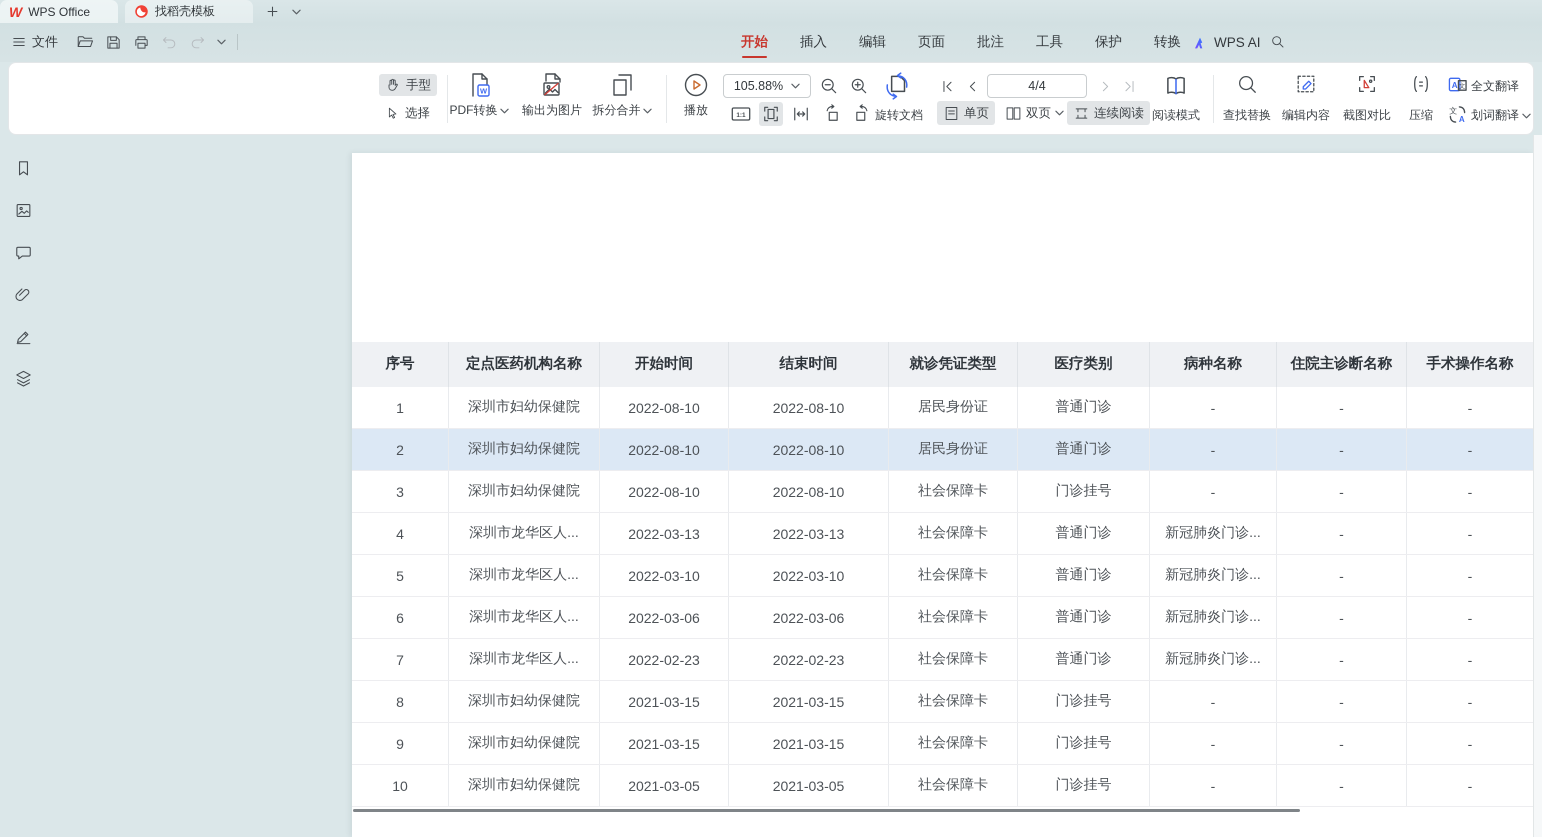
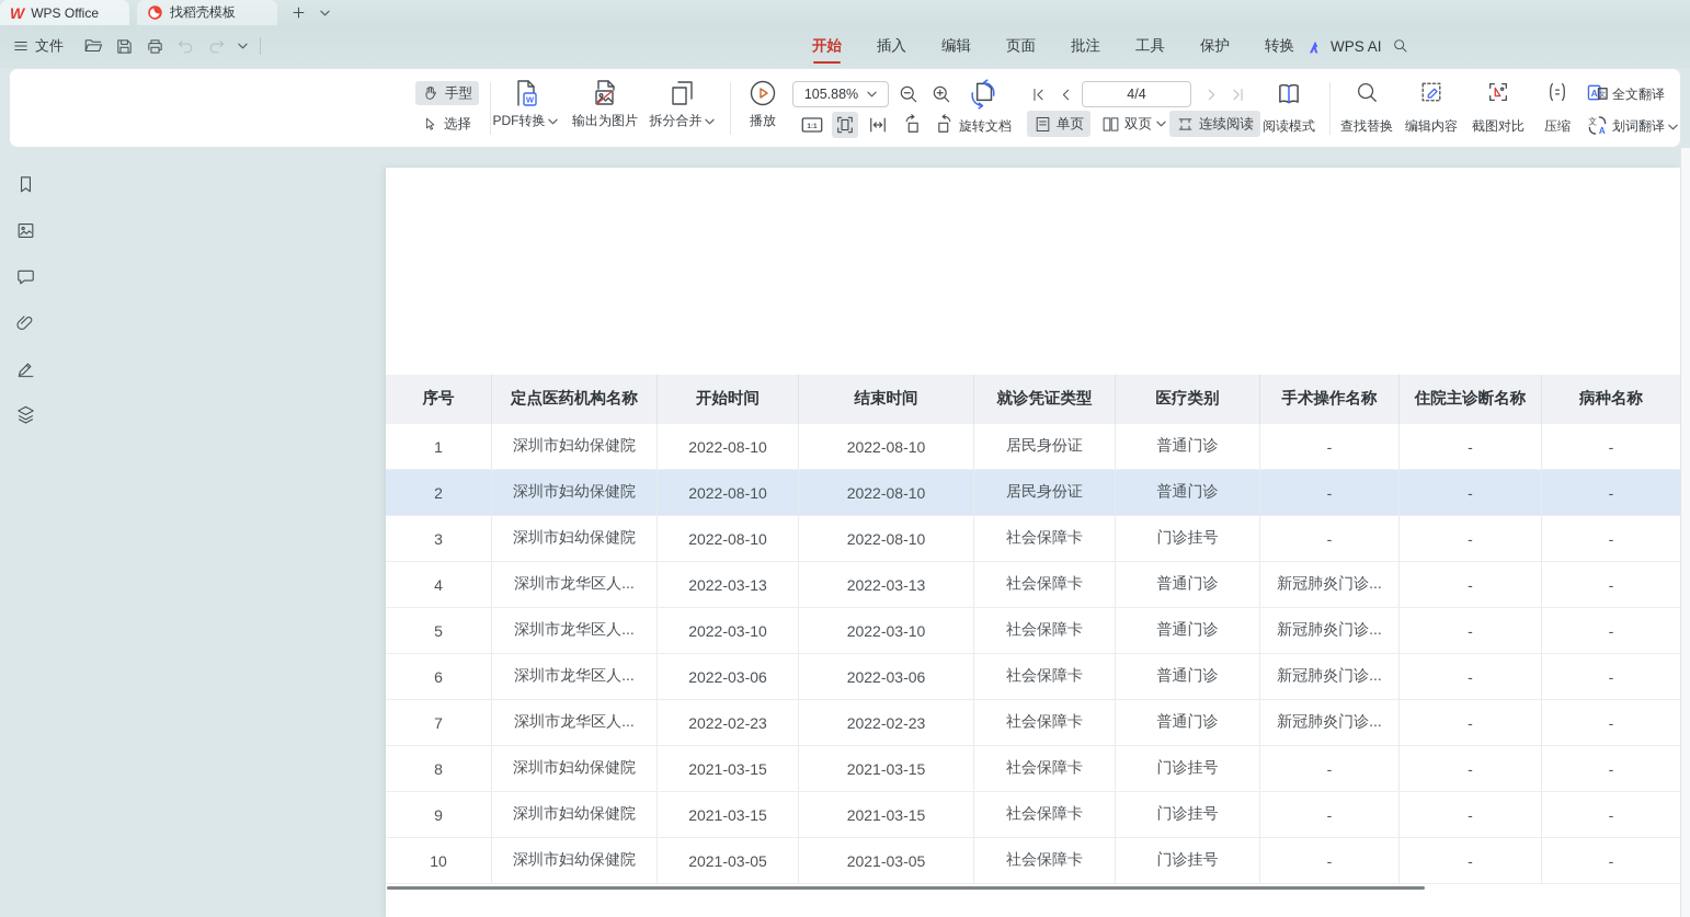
  W
  WPS Office
  找稻壳模板
  文件
  开始
  插入
  编辑
  页面
  批注
  工具
  保护
  转换
  WPS AI
  手型
  选择
  W
  PDF转换
  输出为图片
  拆分合并
  播放
  105.88%
  旋转文档
  4/4
  单页
  双页
  连续阅读
  阅读模式
  查找替换
  编辑内容
  截图对比
  压缩
  A
  全文翻译
  文
  A
  划词翻译
  序号
  定点医药机构名称
  开始时间
  结束时间
  就诊凭证类型
  医疗类别
- 病种名称
+ 手术操作名称
  住院主诊断名称
- 手术操作名称
+ 病种名称
  1
  深圳市妇幼保健院
  2022-08-10
  2022-08-10
  居民身份证
  普通门诊
  -
  -
  -
  2
  深圳市妇幼保健院
  2022-08-10
  2022-08-10
  居民身份证
  普通门诊
  -
  -
  -
  3
  深圳市妇幼保健院
  2022-08-10
  2022-08-10
  社会保障卡
  门诊挂号
  -
  -
  -
  4
  深圳市龙华区人...
  2022-03-13
  2022-03-13
  社会保障卡
  普通门诊
  新冠肺炎门诊...
  -
  -
  5
  深圳市龙华区人...
  2022-03-10
  2022-03-10
  社会保障卡
  普通门诊
  新冠肺炎门诊...
  -
  -
  6
  深圳市龙华区人...
  2022-03-06
  2022-03-06
  社会保障卡
  普通门诊
  新冠肺炎门诊...
  -
  -
  7
  深圳市龙华区人...
  2022-02-23
  2022-02-23
  社会保障卡
  普通门诊
  新冠肺炎门诊...
  -
  -
  8
  深圳市妇幼保健院
  2021-03-15
  2021-03-15
  社会保障卡
  门诊挂号
  -
  -
  -
  9
  深圳市妇幼保健院
  2021-03-15
  2021-03-15
  社会保障卡
  门诊挂号
  -
  -
  -
  10
  深圳市妇幼保健院
  2021-03-05
  2021-03-05
  社会保障卡
  门诊挂号
  -
  -
  -
